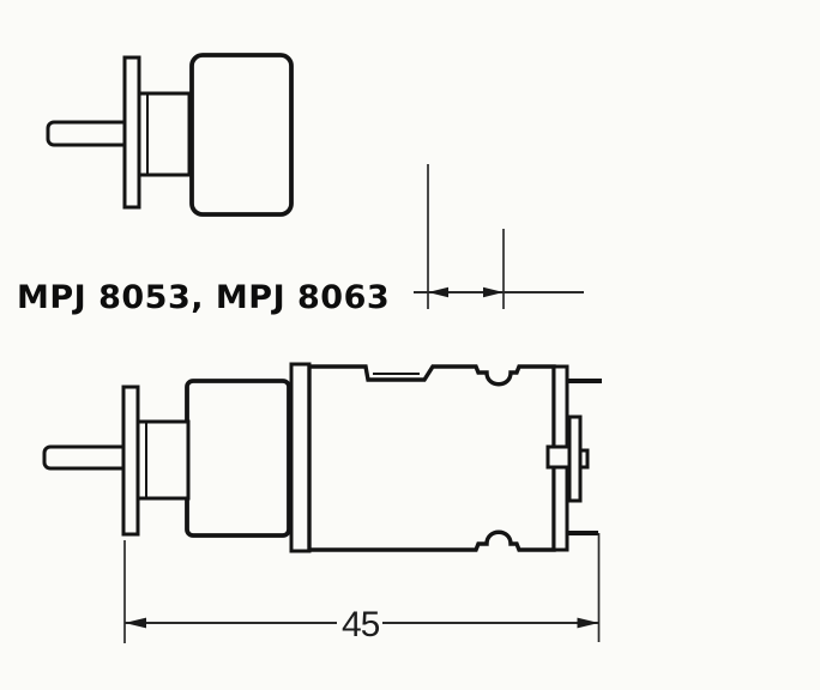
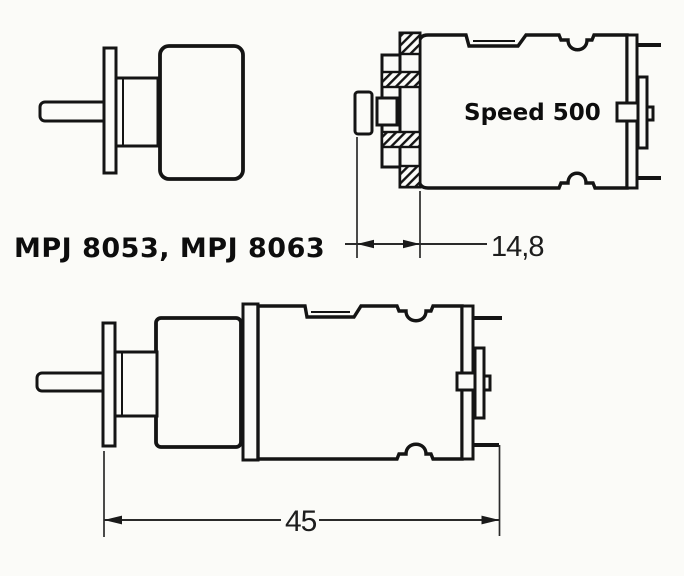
+ Speed 500
+ 14,8
  MPJ 8053, MPJ 8063
  45
